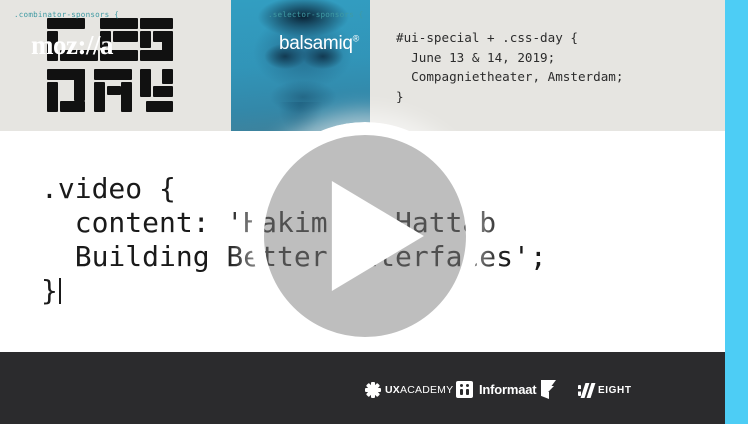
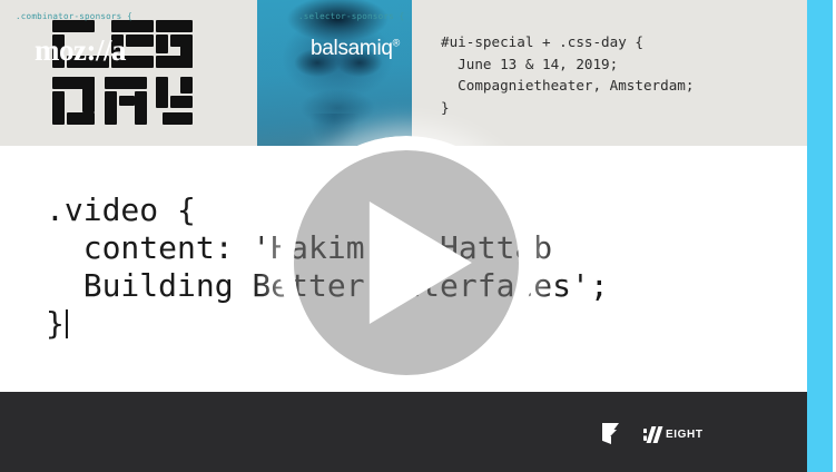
  #ui-special + .css-day {
  June 13 & 14, 2019;
  Compagnietheater, Amsterdam;
  }
  .video { content: 'Hakim El Hattab Building Better Interfaces'; }
  .combinator-sponsors {
  .selector-sponsors {
  moz://a
  balsamiq®
- UXACADEMY
- Informaat
  EIGHT
